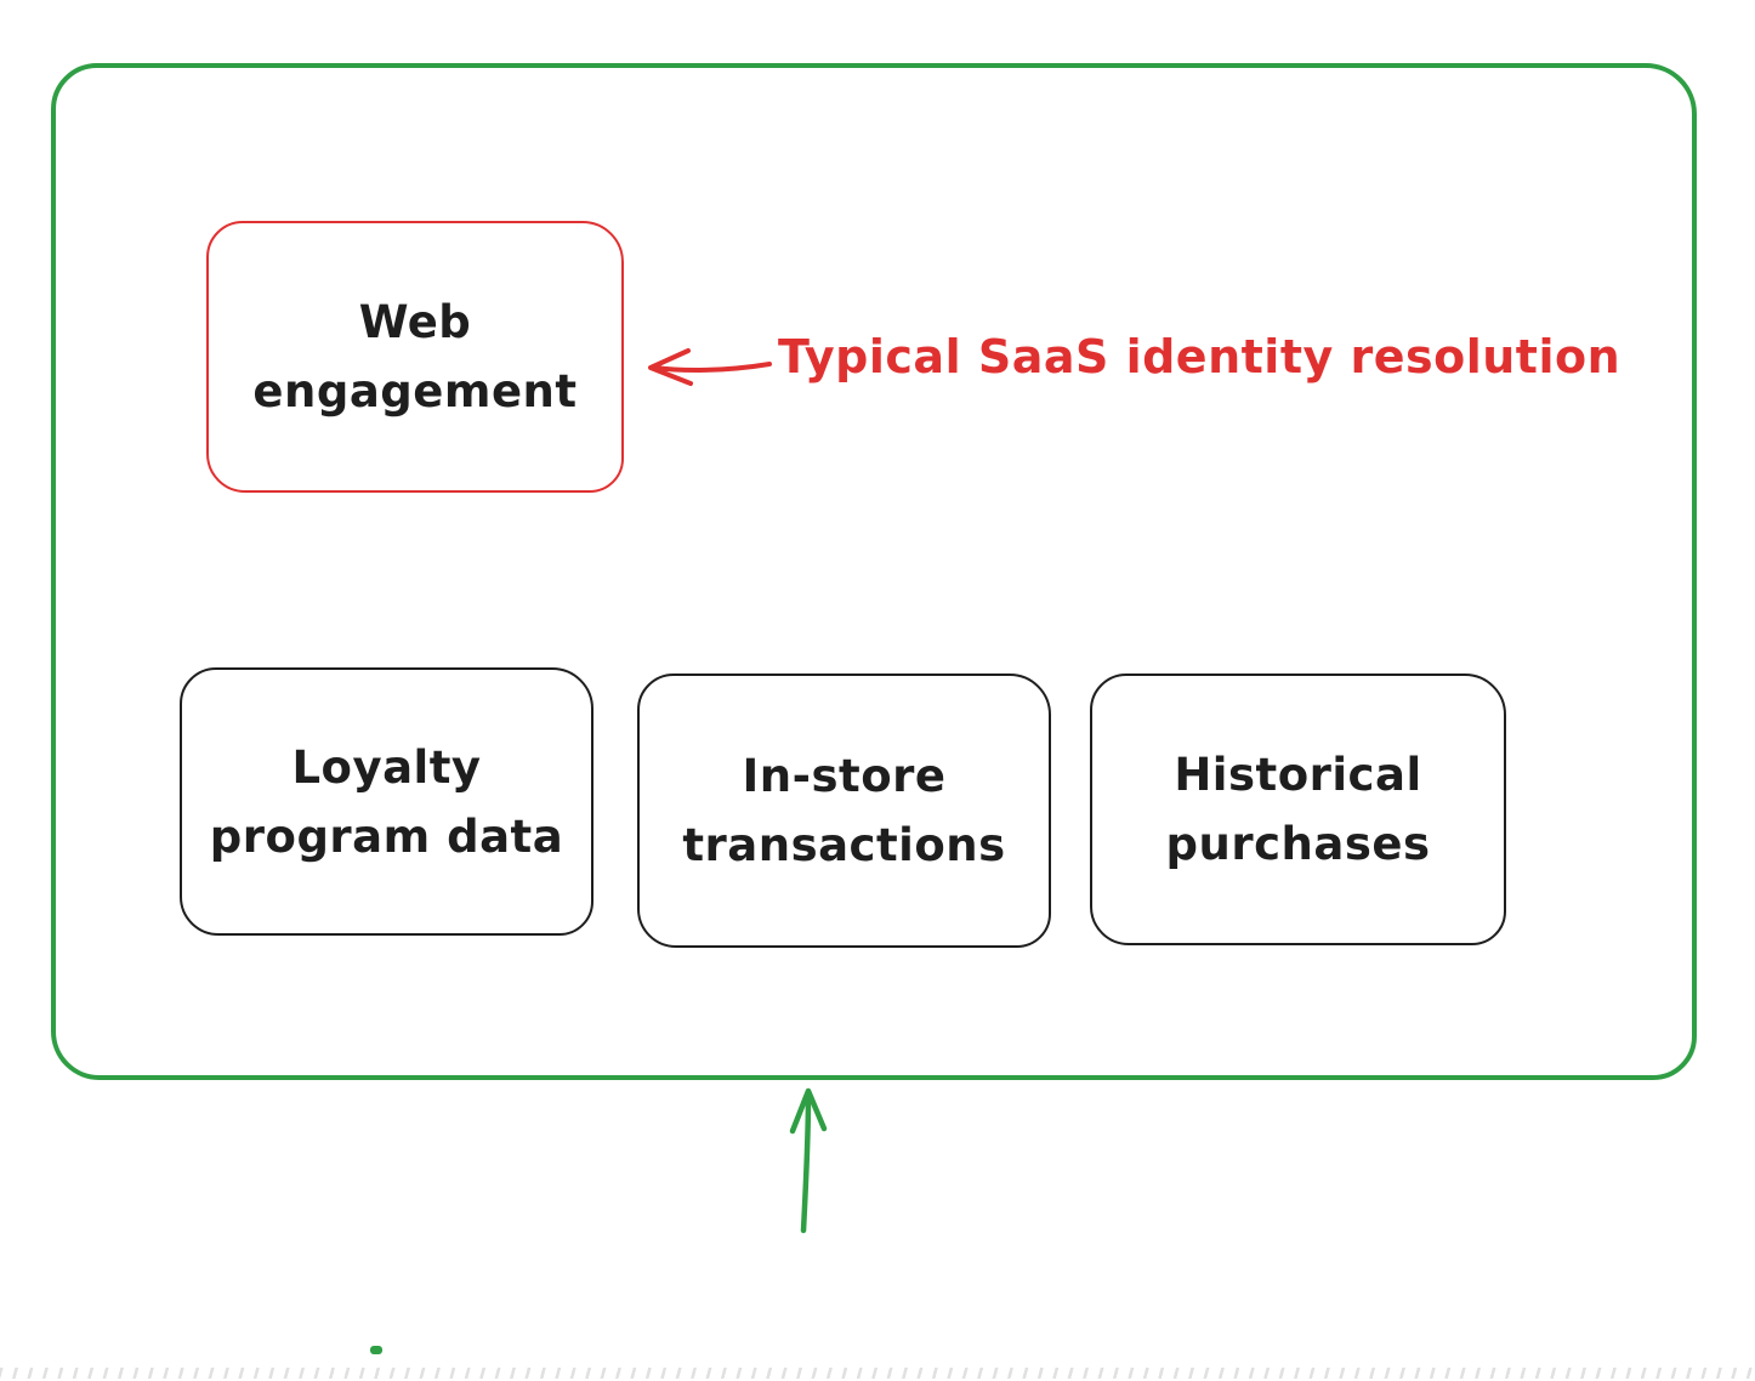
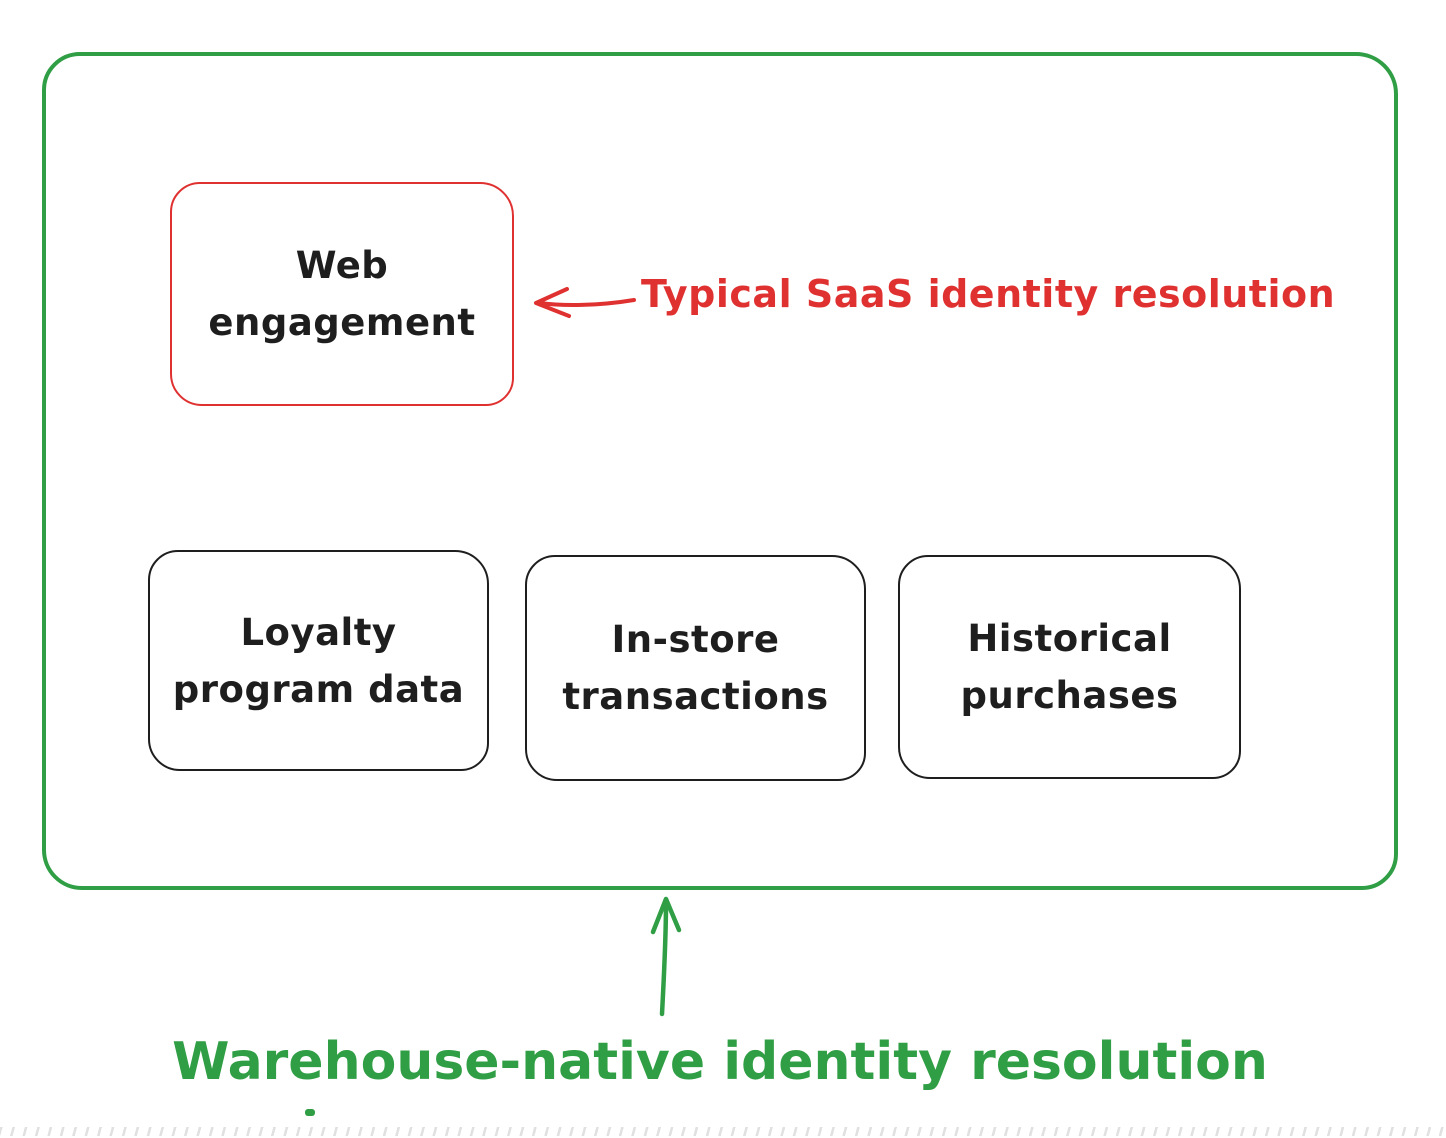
  Web
  engagement
  Loyalty
  program data
  In-store
  transactions
  Historical
  purchases
  Typical SaaS identity resolution
+ Warehouse-native identity resolution
